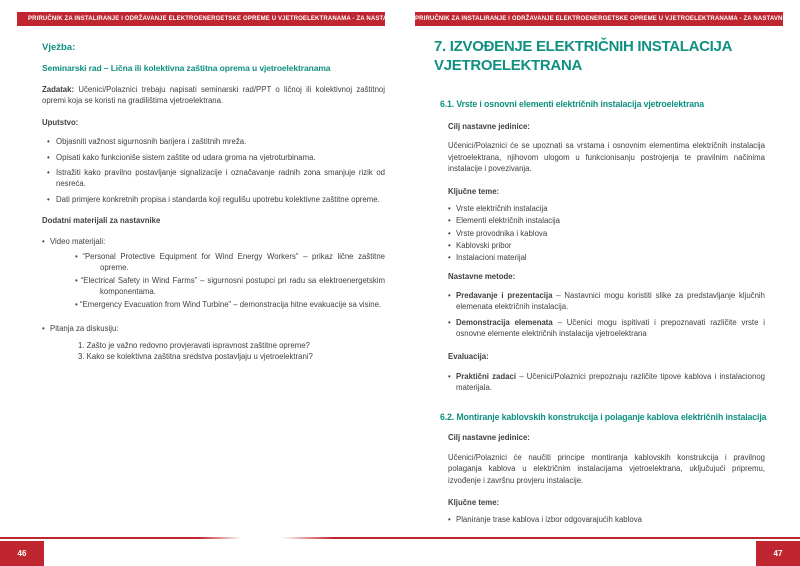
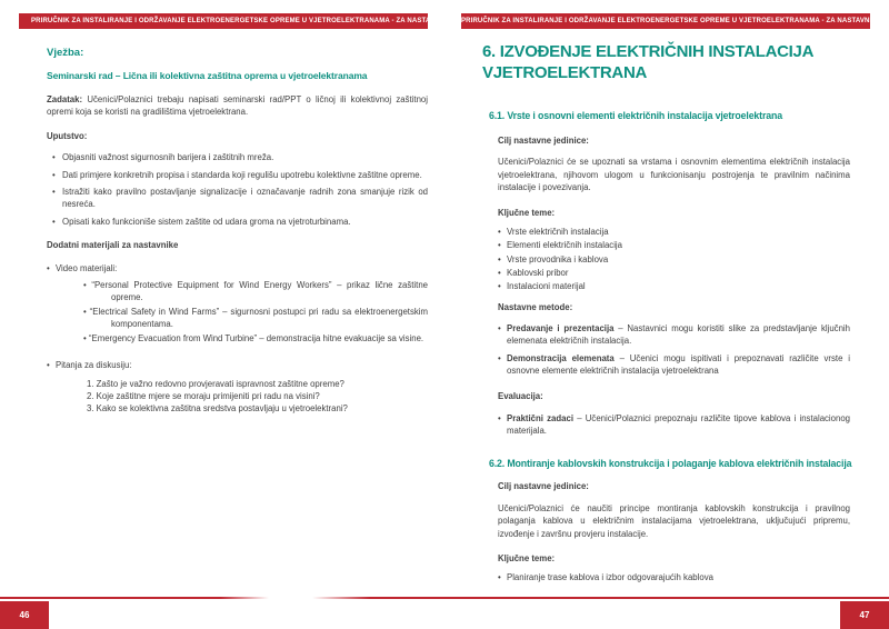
  Vježba:
  Seminarski rad – Lična ili kolektivna zaštitna oprema u vjetroelektranama
  Zadatak: Učenici/Polaznici trebaju napisati seminarski rad/PPT o ličnoj ili kolektivnoj zaštitnoj opremi koja se koristi na gradilištima vjetroelektrana.
  Uputstvo:
  Objasniti važnost sigurnosnih barijera i zaštitnih mreža.
- Opisati kako funkcioniše sistem zaštite od udara groma na vjetroturbinama.
+ Dati primjere konkretnih propisa i standarda koji regulišu upotrebu kolektivne zaštitne opreme.
  Istražiti kako pravilno postavljanje signalizacije i označavanje radnih zona smanjuje rizik od nesreća.
- Dati primjere konkretnih propisa i standarda koji regulišu upotrebu kolektivne zaštitne opreme.
+ Opisati kako funkcioniše sistem zaštite od udara groma na vjetroturbinama.
  Dodatni materijali za nastavnike
  Video materijali:
  “Personal Protective Equipment for Wind Energy Workers” – prikaz lične zaštitne opreme.
  “Electrical Safety in Wind Farms” – sigurnosni postupci pri radu sa elektroenergetskim komponentama.
  “Emergency Evacuation from Wind Turbine” – demonstracija hitne evakuacije sa visine.
  Pitanja za diskusiju:
  1. Zašto je važno redovno provjeravati ispravnost zaštitne opreme?
+ 2. Koje zaštitne mjere se moraju primijeniti pri radu na visini?
  3. Kako se kolektivna zaštitna sredstva postavljaju u vjetroelektrani?
- 7. IZVOĐENJE ELEKTRIČNIH INSTALACIJA VJETROELEKTRANA
+ 6. IZVOĐENJE ELEKTRIČNIH INSTALACIJA VJETROELEKTRANA
  6.1. Vrste i osnovni elementi električnih instalacija vjetroelektrana
  Cilj nastavne jedinice:
  Učenici/Polaznici će se upoznati sa vrstama i osnovnim elementima električnih instalacija vjetroelektrana, njihovom ulogom u funkcionisanju postrojenja te pravilnim načinima instalacije i povezivanja.
  Ključne teme:
  Vrste električnih instalacija
  Elementi električnih instalacija
  Vrste provodnika i kablova
  Kablovski pribor
  Instalacioni materijal
  Nastavne metode:
  Predavanje i prezentacija – Nastavnici mogu koristiti slike za predstavljanje ključnih elemenata električnih instalacija.
  Demonstracija elemenata – Učenici mogu ispitivati i prepoznavati različite vrste i osnovne elemente električnih instalacija vjetroelektrana
  Evaluacija:
  Praktični zadaci – Učenici/Polaznici prepoznaju različite tipove kablova i instalacionog materijala.
  6.2. Montiranje kablovskih konstrukcija i polaganje kablova električnih instalacija
  Cilj nastavne jedinice:
  Učenici/Polaznici će naučiti principe montiranja kablovskih konstrukcija i pravilnog polaganja kablova u električnim instalacijama vjetroelektrana, uključujući pripremu, izvođenje i završnu provjeru instalacije.
  Ključne teme:
  Planiranje trase kablova i izbor odgovarajućih kablova
  46
  47
